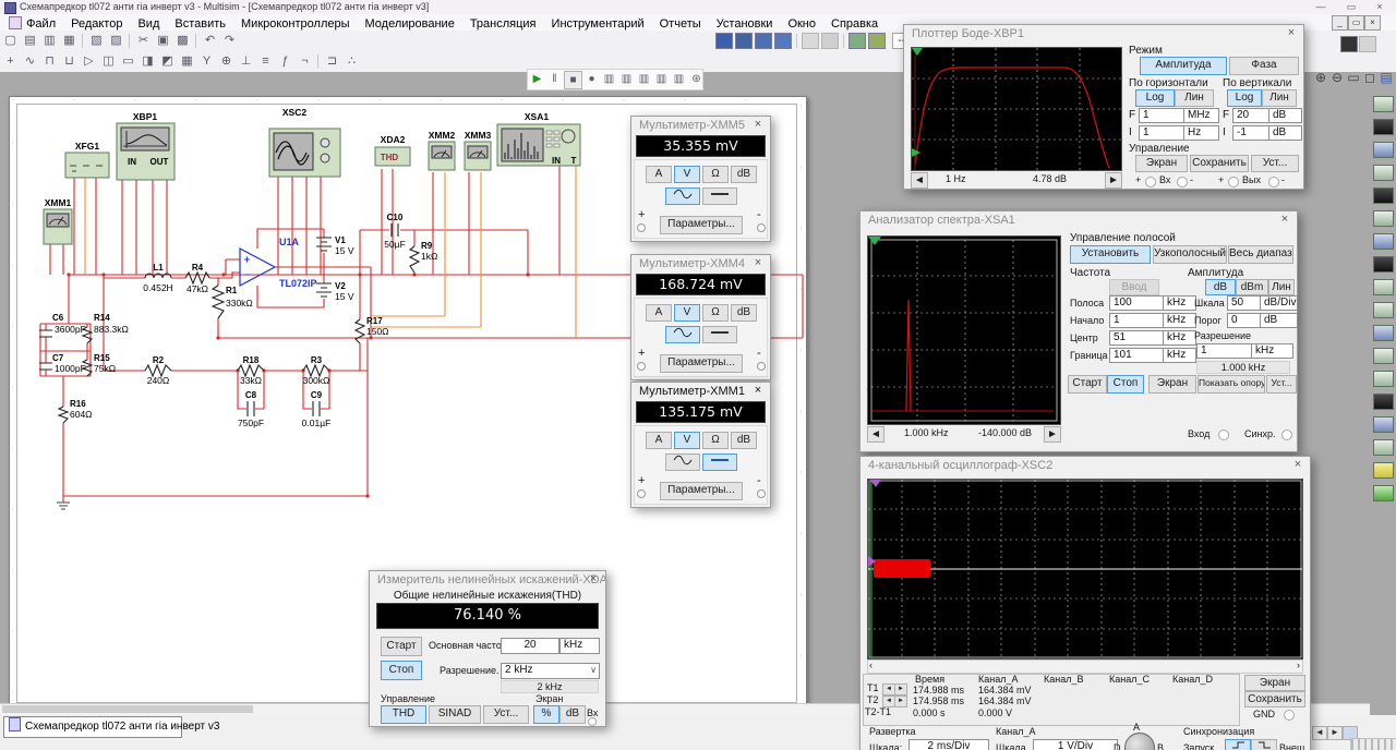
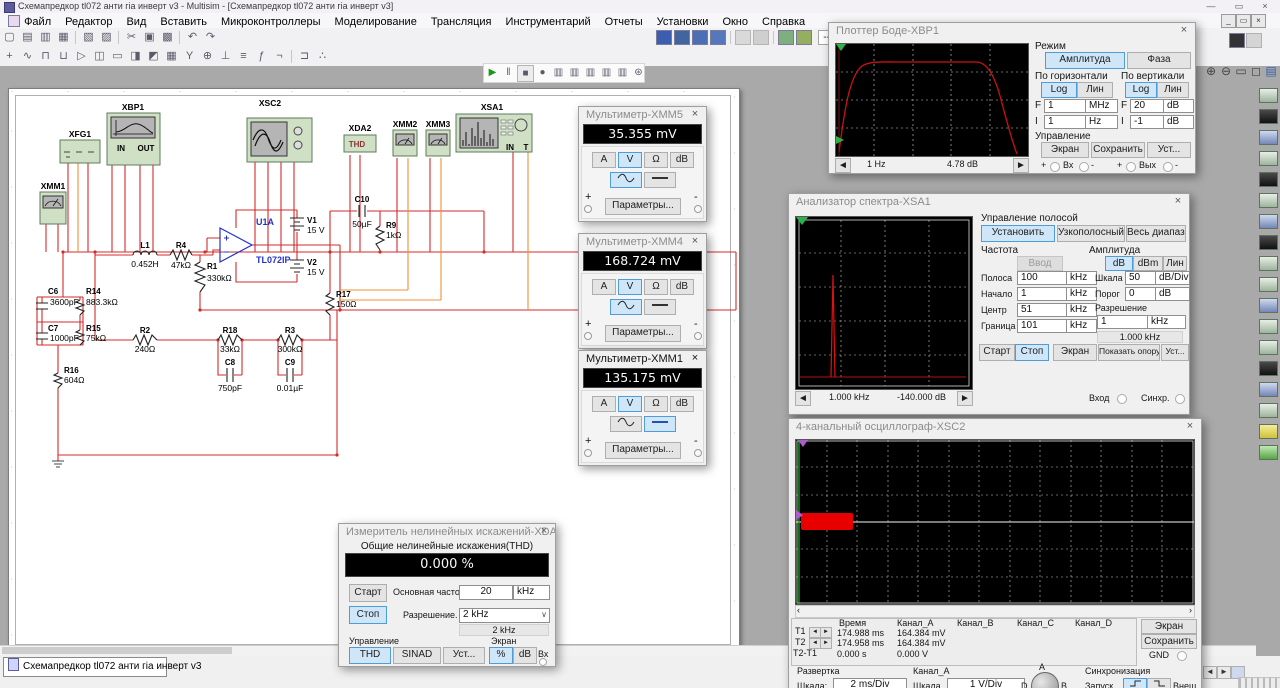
  Схемапредкор tl072 анти гіа инверт v3 - Multisim - [Схемапредкор tl072 анти гіа инверт v3]
  —
  ▭
  ×
  Файл Редактор Вид Вставить Микроконтроллеры Моделирование Трансляция Инструментарий Отчеты Установки Окно Справка
  _
  ▭
  ×
  + ∿ ⊓ ⊔ ▷ ◫ ▭ ◨ ◩ ▦ Y ⊕ ⊥ ≡ ƒ ¬ ⊐ ∴
  ▶ ‖ ■ ● ▥ ▥ ▥ ▥ ▥ ⊛
  ⊕ ⊖ ▭ ◻ ▤
  XFG1
  XBP1
  IN
  OUT
  XMM1
  XSC2
  XDA2
  THD
  XMM2
  XMM3
  XSA1
  IN
  T
  U1A
  TL072IP
  V1
  15 V
  V2
  15 V
  L1
  0.452H
  R4
  47kΩ
  R1
  330kΩ
  C10
  50µF
  R9
  1kΩ
  R17
  150Ω
  C6
  3600pF
  R14
  883.3kΩ
  C7
  1000pF
  R15
  75kΩ
  R16
  604Ω
  R2
  240Ω
  R18
  33kΩ
  R3
  300kΩ
  C8
  750pF
  C9
  0.01µF
  Мультиметр-XMM5
  ×
  35.355 mV
  A
  V
  Ω
  dB
  +
  -
  Параметры...
  Мультиметр-XMM4
  ×
  168.724 mV
  A
  V
  Ω
  dB
  +
  -
  Параметры...
  Мультиметр-XMM1
  ×
  135.175 mV
  A
  V
  Ω
  dB
  +
  -
  Параметры...
  Плоттер Боде-XBP1
  ×
  ◄
  1 Hz
  4.78 dB
  ►
  Режим
  Амплитуда
  Фаза
  По горизонтали
  По вертикали
  Log
  Лин
  Log
  Лин
  F
  1
  MHz
  F
  20
  dB
  I
  1
  Hz
  I
  -1
  dB
  Управление
  Экран
  Сохранить
  Уст...
  +
  Вх
  -
  +
  Вых
  -
  Анализатор спектра-XSA1
  ×
  ◄
  1.000 kHz
  -140.000 dB
  ►
  Управление полосой
  Установить
  Узкополосный
  Весь диапаз
  Частота
  Амплитуда
  Ввод
  Полоса
  100
  kHz
  Начало
  1
  kHz
  Центр
  51
  kHz
  Граница
  101
  kHz
  dB
  dBm
  Лин
  Шкала
  50
  dB/Div
  Порог
  0
  dB
  Разрешение
  1
  kHz
  1.000 kHz
  Старт
  Стоп
  Экран
  Показать опору
  Уст...
  Вход
  Синхр.
  4-канальный осциллограф-XSC2
  ×
  ‹
  ›
  T1
  T2
  T2-T1
  Время
  Канал_A
  Канал_B
  Канал_C
  Канал_D
  174.988 ms
  164.384 mV
  174.958 ms
  164.384 mV
  0.000 s
  0.000 V
  Экран
  Сохранить
  GND
  Развертка
  Шкала:
  2 ms/Div
  Канал_A
  Шкала
  1 V/Div
  A
  D
  B
  Синхронизация
  Запуск
  Внеш
  Измеритель нелинейных искажений-XDA
  ×
  Общие нелинейные искажения(THD)
- 76.140 %
+ 0.000 %
  Старт
  Стоп
  Основная часто
  20
  kHz
  Разрешение.
  2 kHz
  ∨
  2 kHz
  Управление
  THD
  SINAD
  Уст...
  Экран
  %
  dB
  Вх
  Схемапредкор tl072 анти гіа инверт v3
  ◄
  ►
